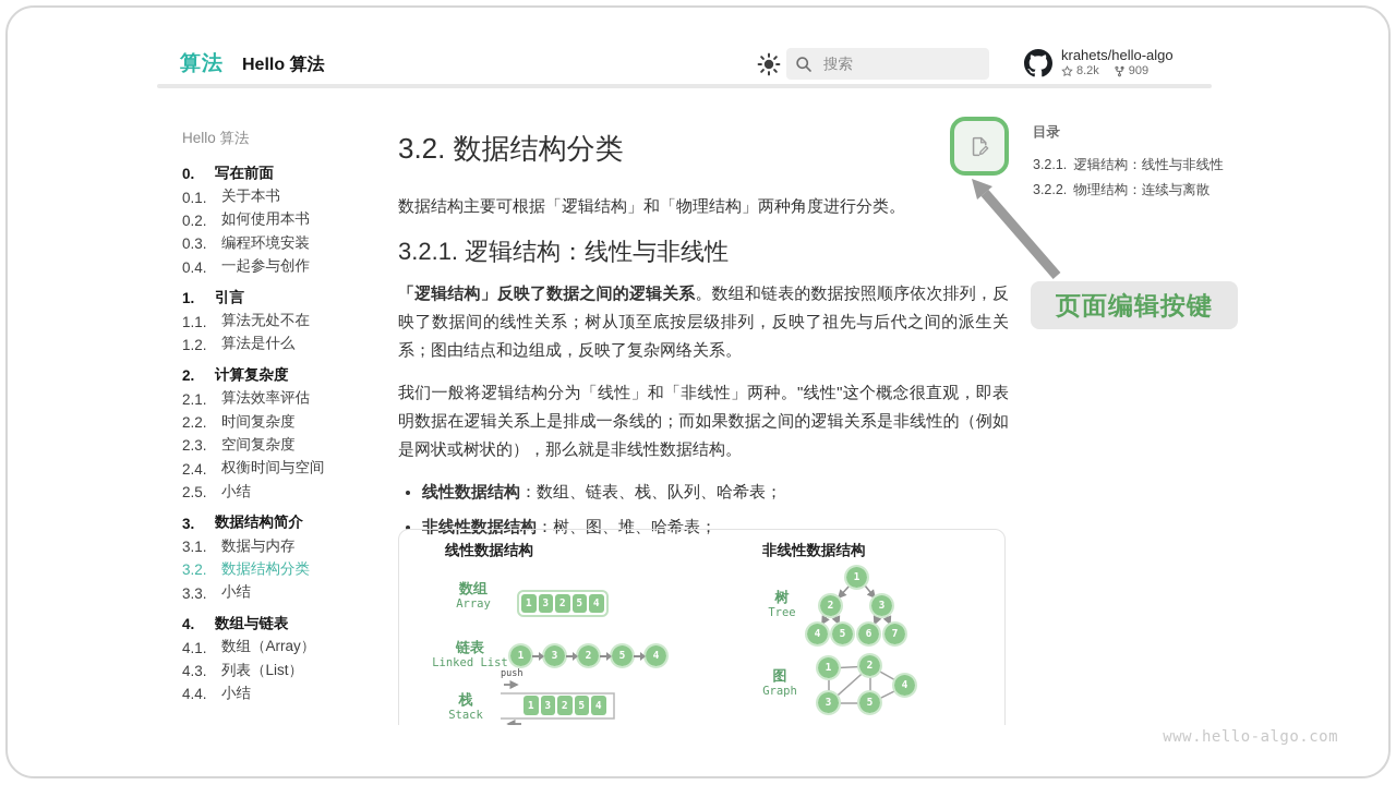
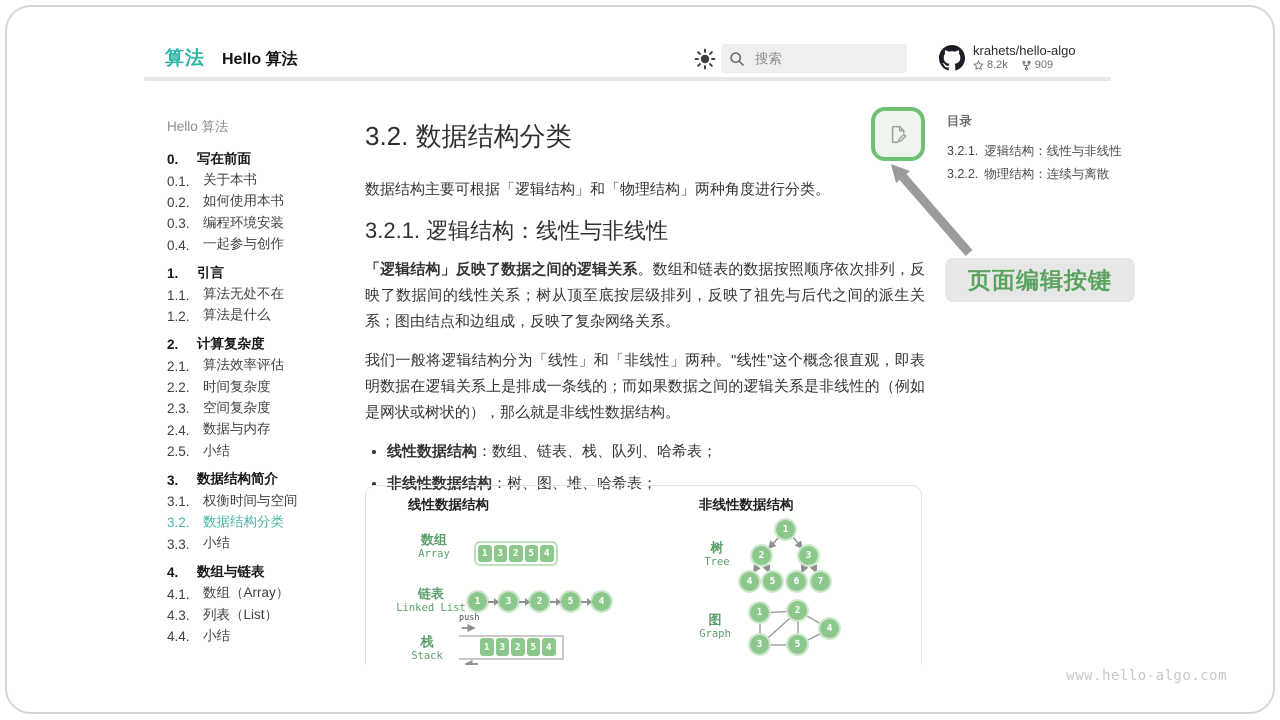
  算法
  Hello 算法
  搜索
  krahets/hello-algo
  8.2k
  909
  Hello 算法
  0.
  写在前面
  0.1.
  关于本书
  0.2.
  如何使用本书
  0.3.
  编程环境安装
  0.4.
  一起参与创作
  1.
  引言
  1.1.
  算法无处不在
  1.2.
  算法是什么
  2.
  计算复杂度
  2.1.
  算法效率评估
  2.2.
  时间复杂度
  2.3.
  空间复杂度
  2.4.
- 权衡时间与空间
+ 数据与内存
  2.5.
  小结
  3.
  数据结构简介
  3.1.
- 数据与内存
+ 权衡时间与空间
  3.2.
  数据结构分类
  3.3.
  小结
  4.
  数组与链表
  4.1.
  数组（Array）
  4.3.
  列表（List）
  4.4.
  小结
  3.2. 数据结构分类
  数据结构主要可根据「逻辑结构」和「物理结构」两种角度进行分类。
  3.2.1. 逻辑结构：线性与非线性
  「逻辑结构」反映了数据之间的逻辑关系。数组和链表的数据按照顺序依次排列，反映了数据间的线性关系；树从顶至底按层级排列，反映了祖先与后代之间的派生关系；图由结点和边组成，反映了复杂网络关系。
  我们一般将逻辑结构分为「线性」和「非线性」两种。"线性"这个概念很直观，即表明数据在逻辑关系上是排成一条线的；而如果数据之间的逻辑关系是非线性的（例如是网状或树状的），那么就是非线性数据结构。
  线性数据结构：数组、链表、栈、队列、哈希表；
  非线性数据结构：树、图、堆、哈希表；
  线性数据结构
  非线性数据结构
  数组
  Array
  1
  3
  2
  5
  4
  链表
  Linked List
  1
  3
  2
  5
  4
  push
  栈
  Stack
  1
  3
  2
  5
  4
  树
  Tree
  1
  2
  3
  4
  5
  6
  7
  图
  Graph
  1
  2
  3
  4
  5
  目录
  3.2.1.
  逻辑结构：线性与非线性
  3.2.2.
  物理结构：连续与离散
  页面编辑按键
  www.hello-algo.com
